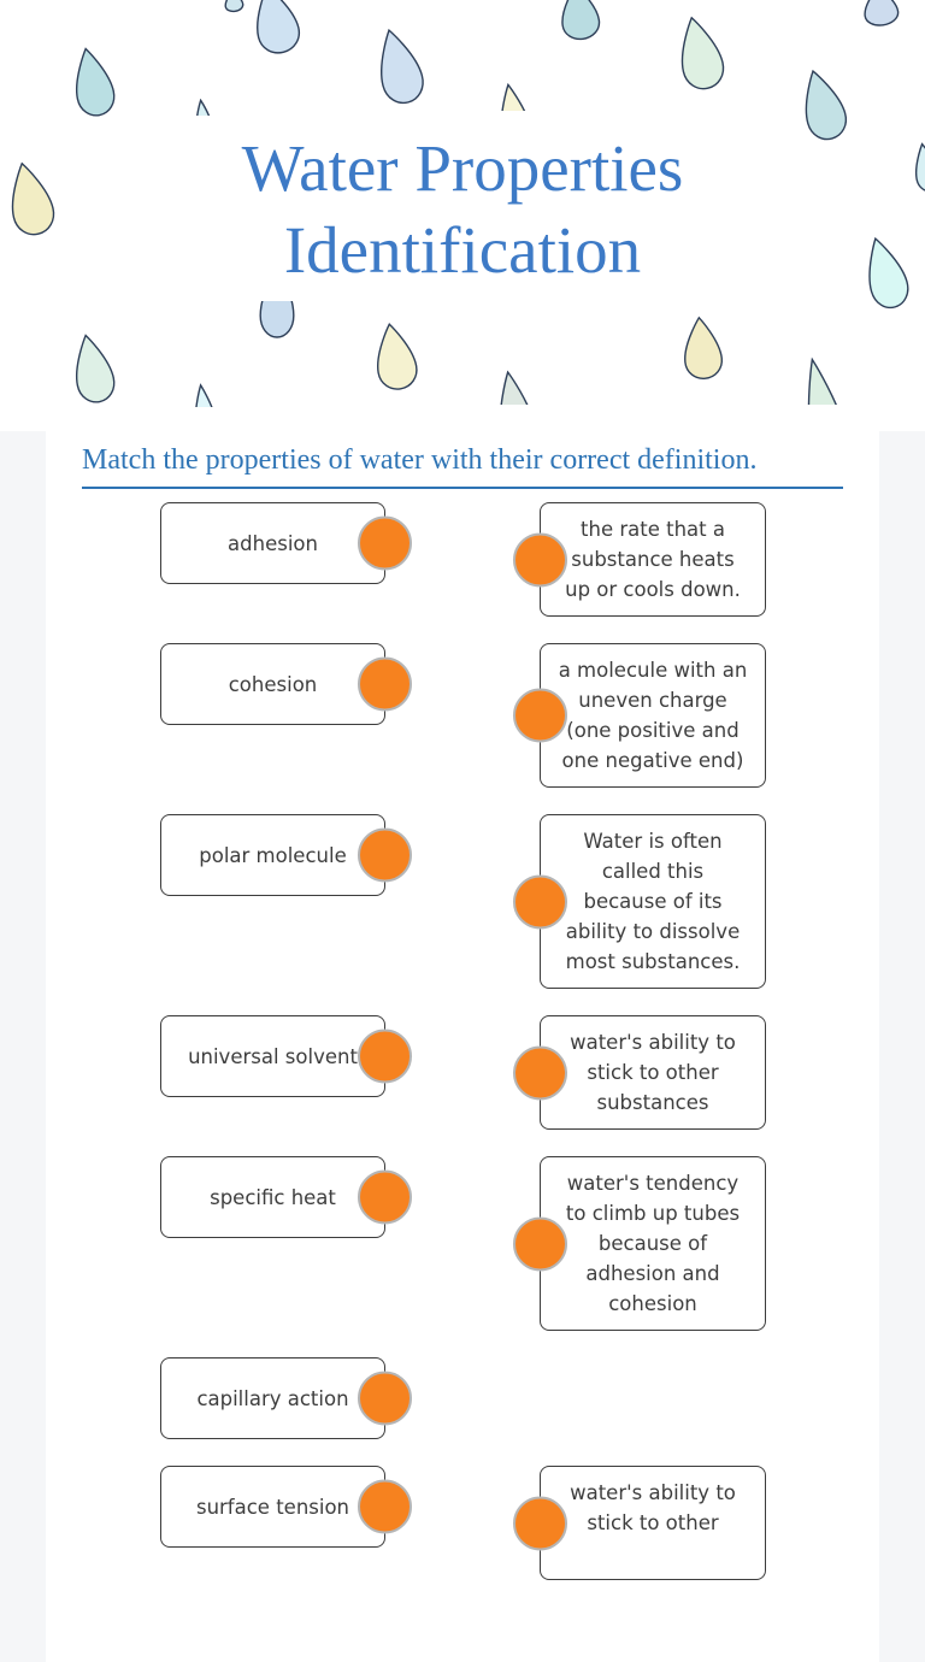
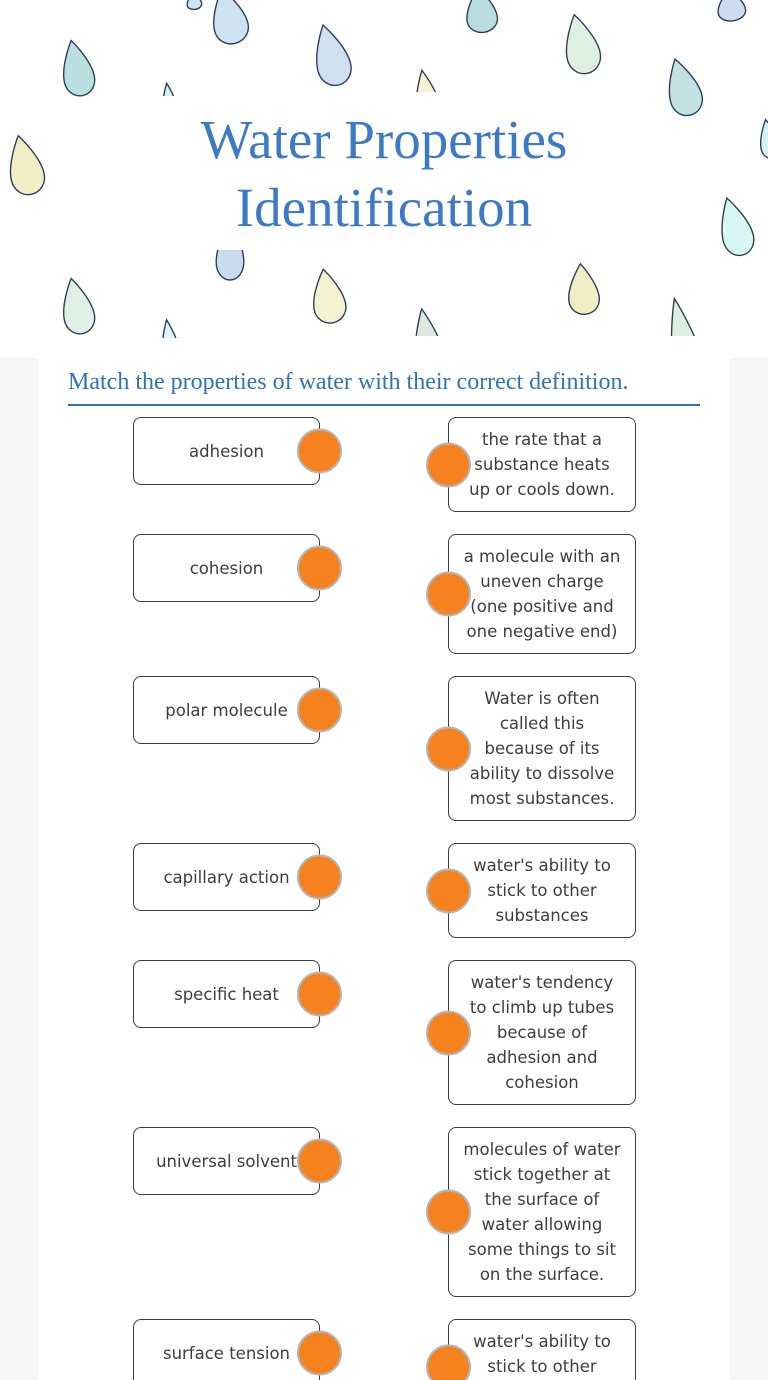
  Water Properties
  Identification
  Match the properties of water with their correct definition.
  adhesion
  the rate that a
  substance heats
  up or cools down.
  cohesion
  a molecule with an
  uneven charge
  (one positive and
  one negative end)
  polar molecule
  Water is often
  called this
  because of its
  ability to dissolve
  most substances.
- universal solvent
+ capillary action
  water's ability to
  stick to other
  substances
  specific heat
  water's tendency
  to climb up tubes
  because of
  adhesion and
  cohesion
- capillary action
+ universal solvent
+ molecules of water
+ stick together at
+ the surface of
+ water allowing
+ some things to sit
+ on the surface.
  surface tension
  water's ability to
  stick to other
